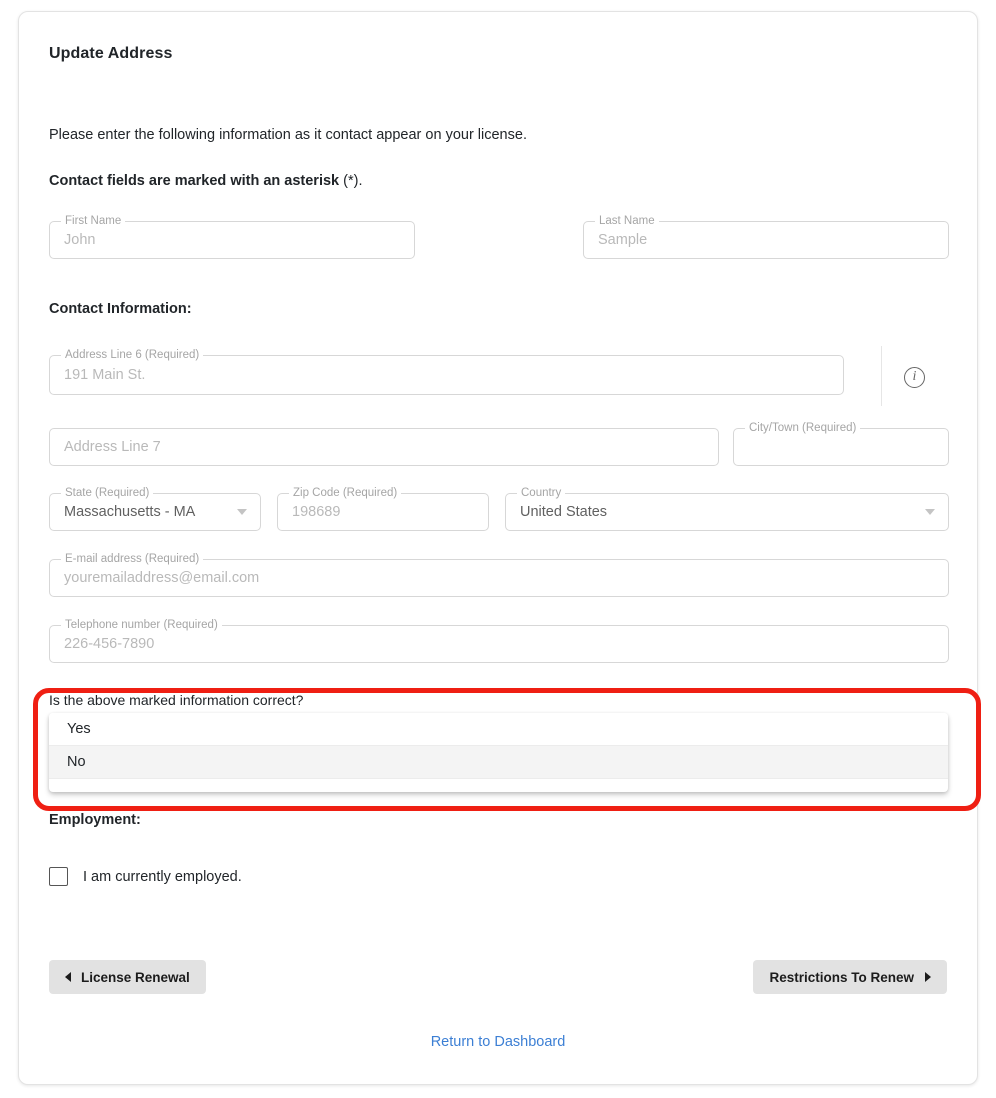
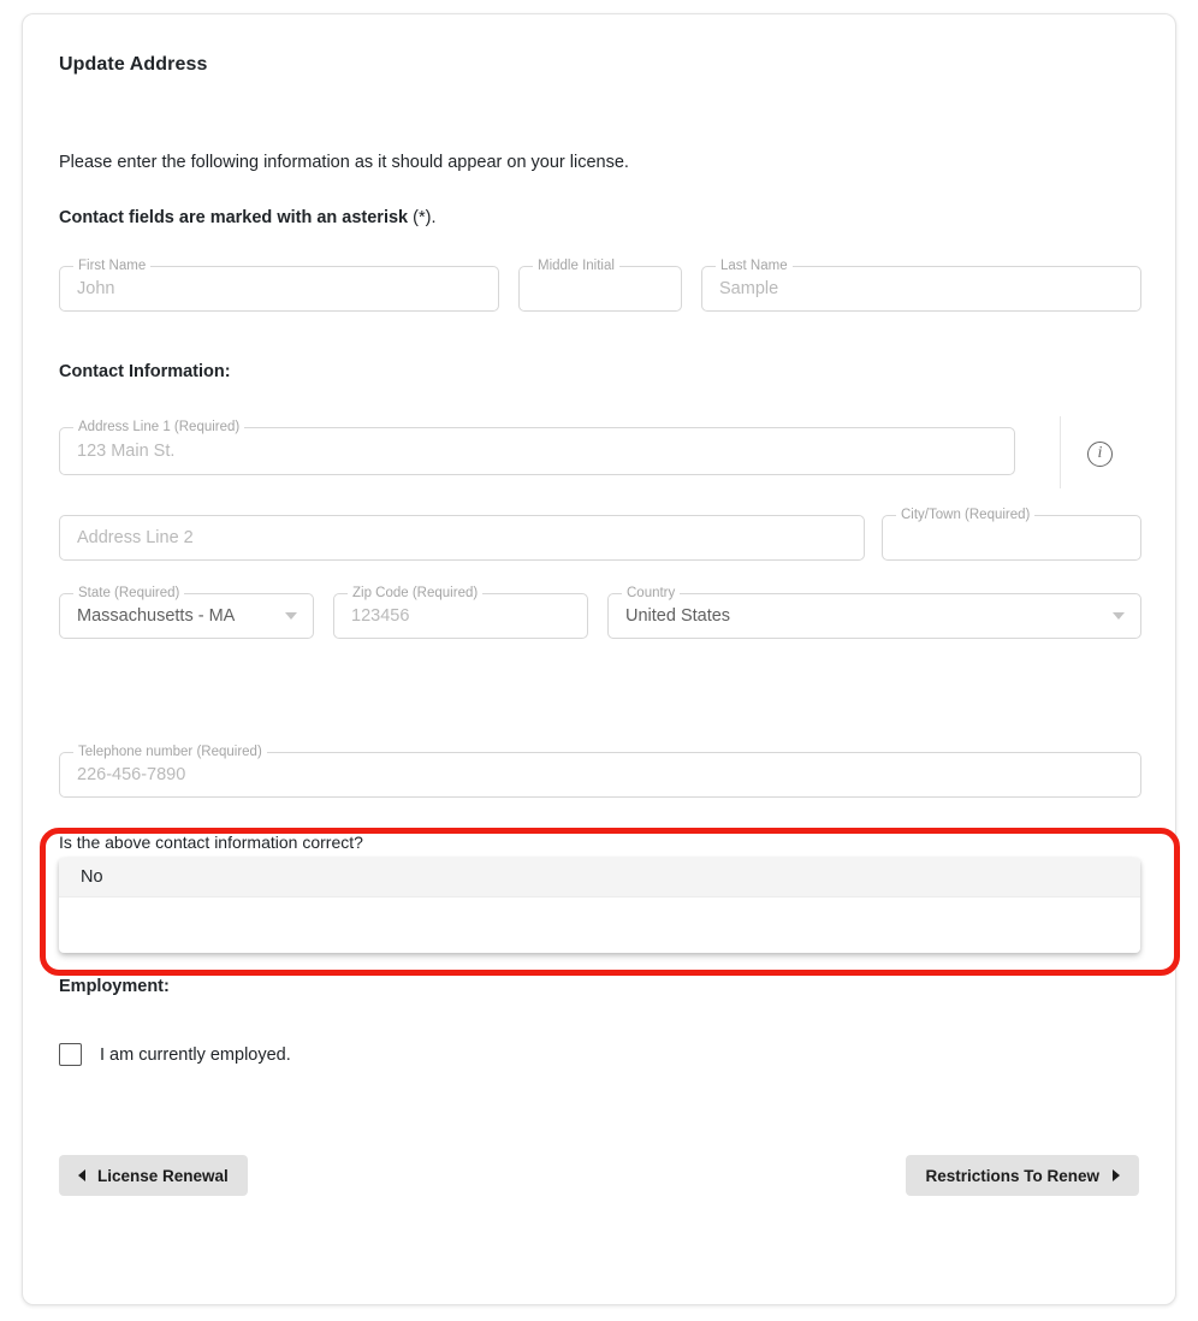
  Update Address
- Please enter the following information as it contact appear on your license.
+ Please enter the following information as it should appear on your license.
  Contact fields are marked with an asterisk (*).
  First Name
  John
+ Middle Initial
  Last Name
  Sample
  Contact Information:
- Address Line 6 (Required)
+ Address Line 1 (Required)
- 191 Main St.
+ 123 Main St.
  i
- Address Line 7
+ Address Line 2
  City/Town (Required)
  State (Required)
  Massachusetts - MA
  Zip Code (Required)
- 198689
+ 123456
  Country
  United States
- E-mail address (Required)
- youremailaddress@email.com
  Telephone number (Required)
  226-456-7890
- Is the above marked information correct?
+ Is the above contact information correct?
- Yes
  No
  Employment:
  I am currently employed.
  License Renewal
  Restrictions To Renew
- Return to Dashboard
